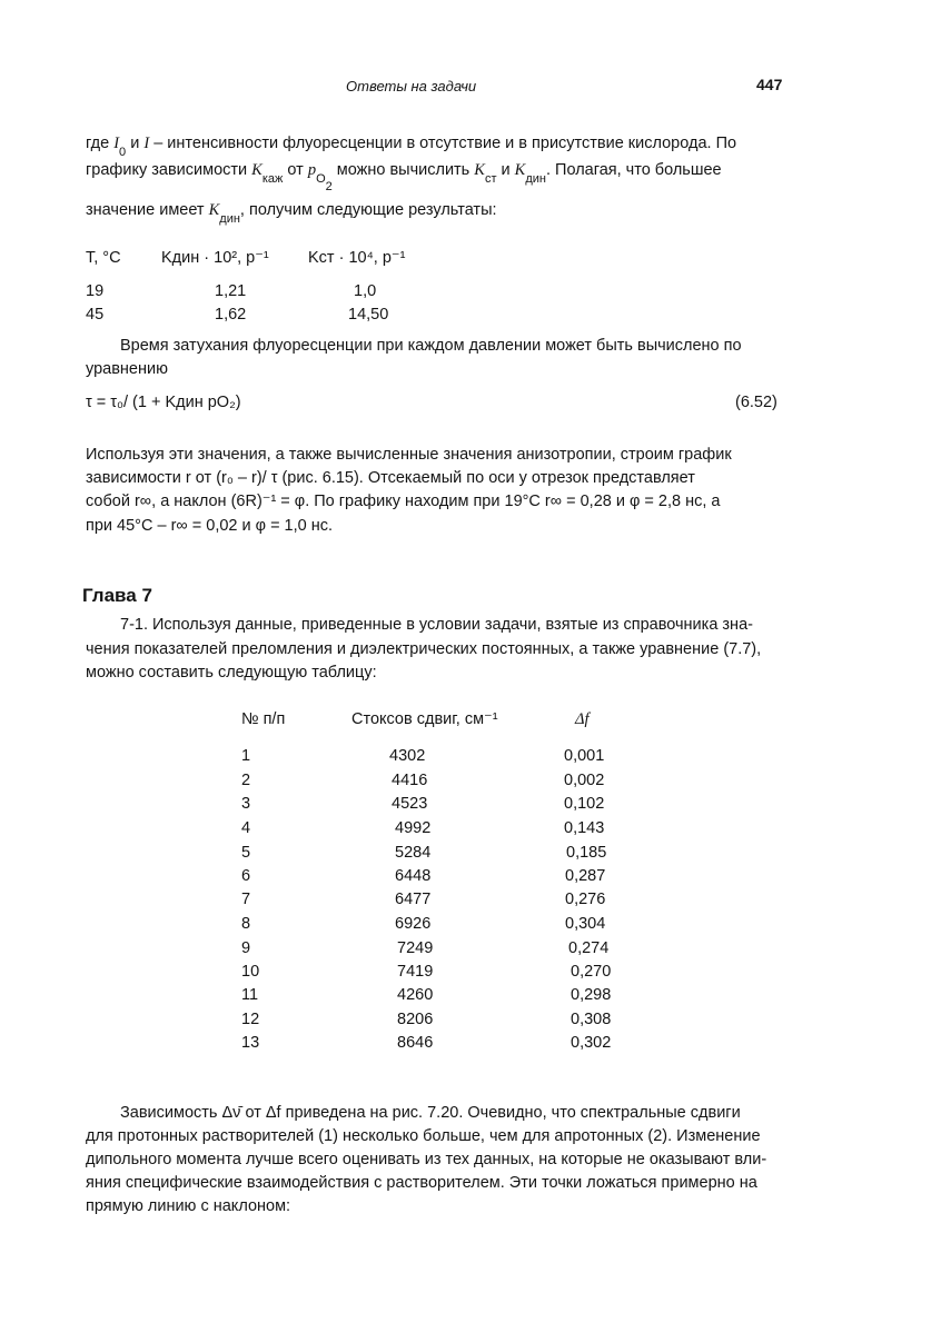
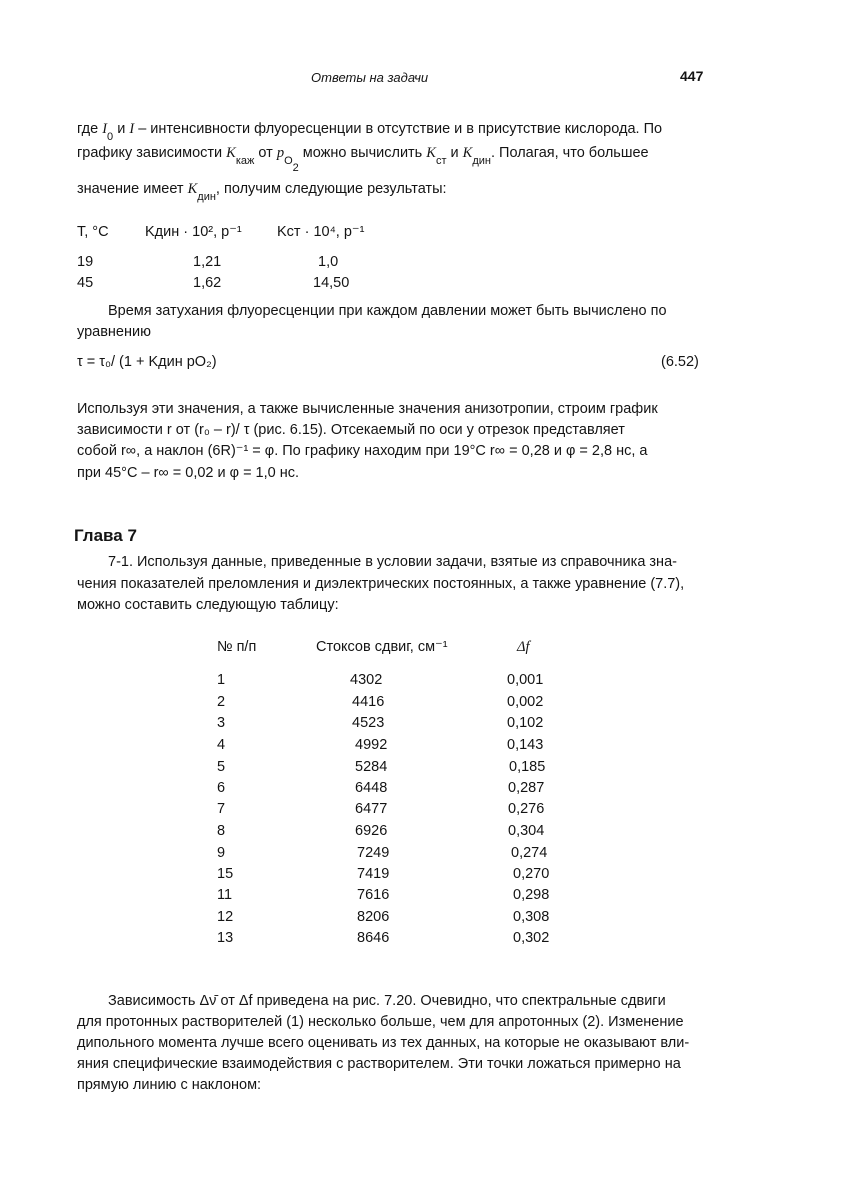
  Ответы на задачи
  447
  где I0 и I – интенсивности флуоресценции в отсутствие и в присутствие кислорода. По
  графику зависимости Kкаж от pO2 можно вычислить Kст и Kдин. Полагая, что большее
  значение имеет Kдин, получим следующие результаты:
  T, °C
  Kдин · 10², p⁻¹
  Kст · 10⁴, p⁻¹
  19
  1,21
  1,0
  45
  1,62
  14,50
  Время затухания флуоресценции при каждом давлении может быть вычислено по
  уравнению
  τ = τ₀/ (1 + Kдин pO₂)
  (6.52)
  Используя эти значения, а также вычисленные значения анизотропии, строим график
  зависимости r от (r₀ – r)/ τ (рис. 6.15). Отсекаемый по оси y отрезок представляет
  собой r∞, а наклон (6R)⁻¹ = φ. По графику находим при 19°C r∞ = 0,28 и φ = 2,8 нс, а
  при 45°C – r∞ = 0,02 и φ = 1,0 нс.
  Глава 7
  7-1. Используя данные, приведенные в условии задачи, взятые из справочника зна-
  чения показателей преломления и диэлектрических постоянных, а также уравнение (7.7),
  можно составить следующую таблицу:
  № п/п
  Стоксов сдвиг, см⁻¹
  Δf
  1
  4302
  0,001
  2
  4416
  0,002
  3
  4523
  0,102
  4
  4992
  0,143
  5
  5284
  0,185
  6
  6448
  0,287
  7
  6477
  0,276
  8
  6926
  0,304
  9
  7249
  0,274
- 10
+ 15
  7419
  0,270
  11
- 4260
+ 7616
  0,298
  12
  8206
  0,308
  13
  8646
  0,302
  Зависимость Δν̄ от Δf приведена на рис. 7.20. Очевидно, что спектральные сдвиги
  для протонных растворителей (1) несколько больше, чем для апротонных (2). Изменение
  дипольного момента лучше всего оценивать из тех данных, на которые не оказывают вли-
  яния специфические взаимодействия с растворителем. Эти точки ложаться примерно на
  прямую линию с наклоном:
